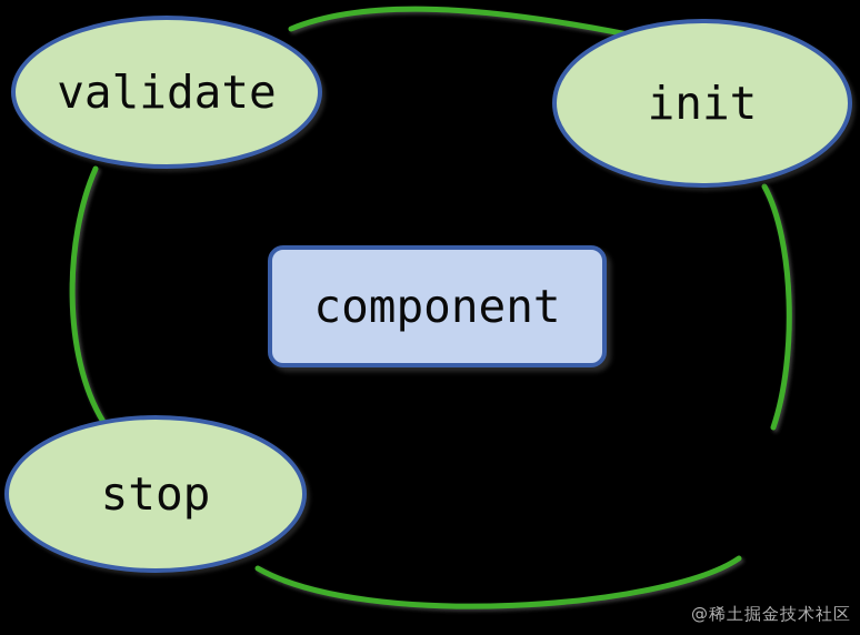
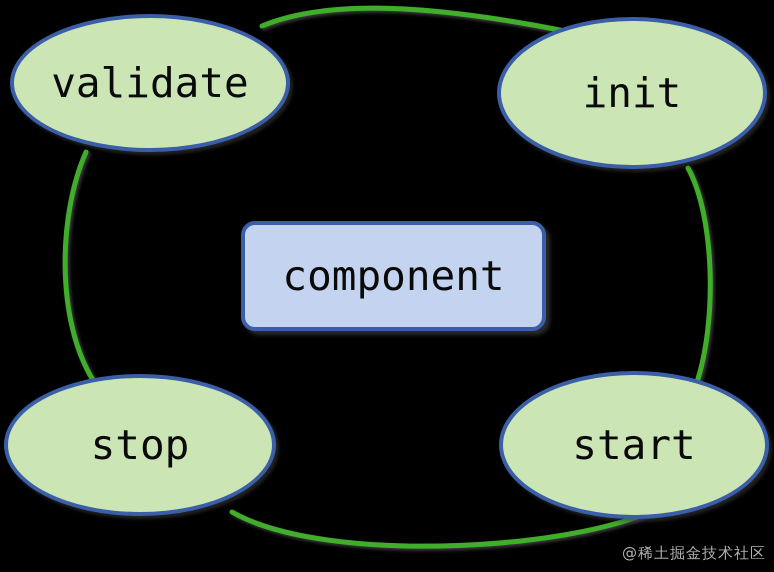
  validate
  init
  stop
+ start
  component
  @稀土掘金技术社区
